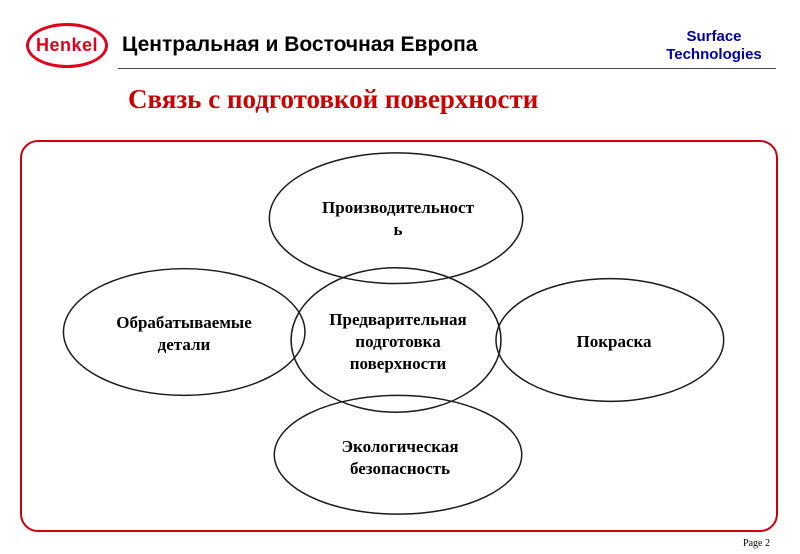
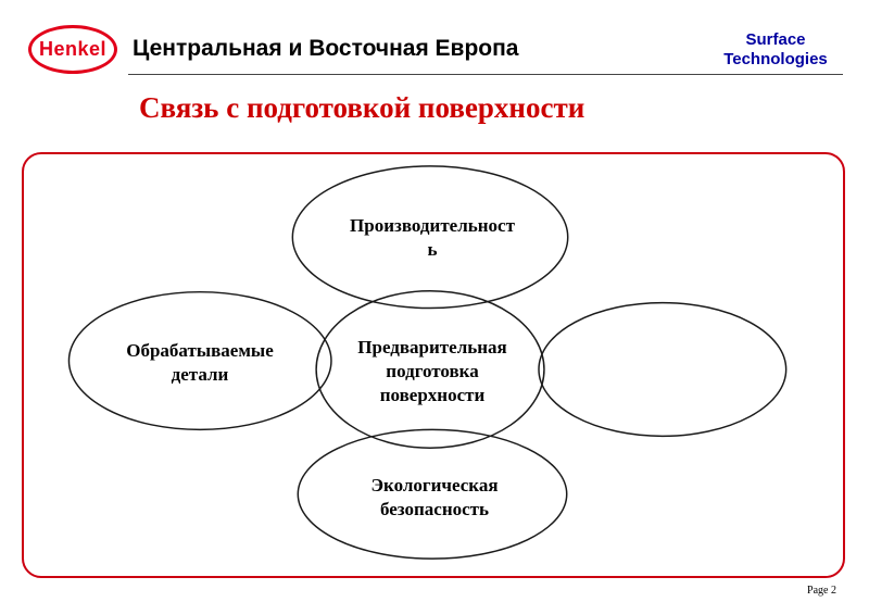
  Henkel
  Центральная и Восточная Европа
  Surface
  Technologies
  Связь с подготовкой поверхности
  Производительность
  Обрабатываемые детали
  Предварительная подготовка поверхности
- Покраска
  Экологическая безопасность
  Page 2
